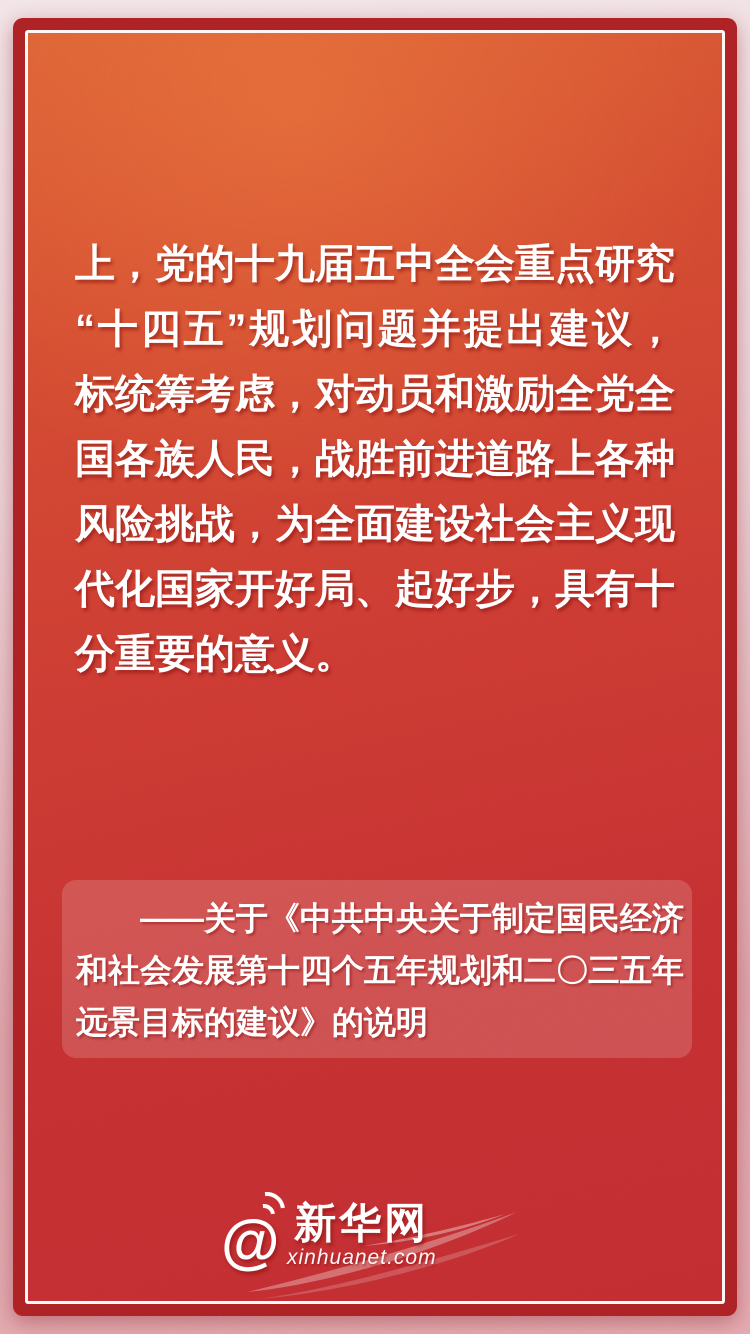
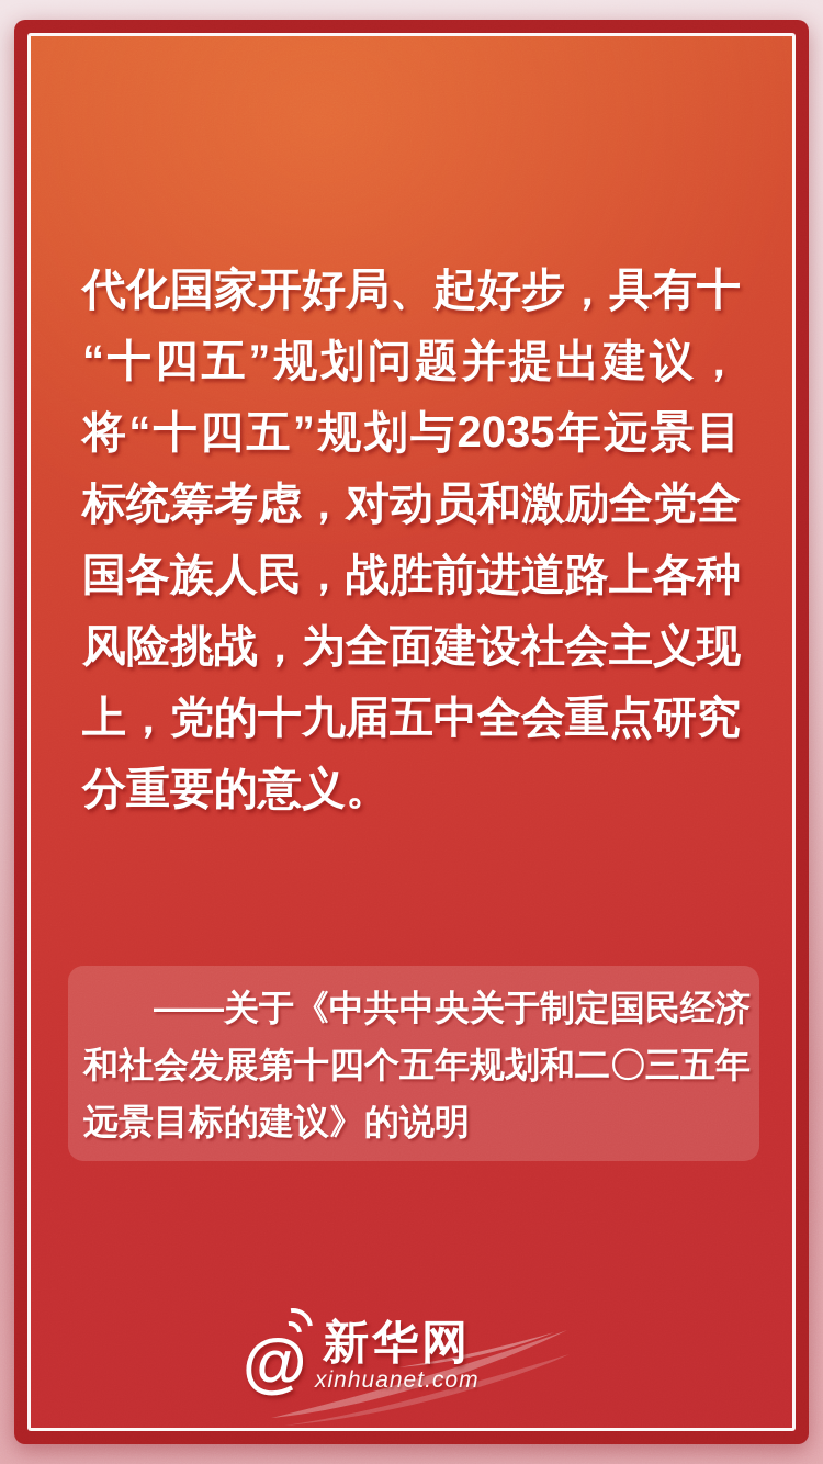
- 上，党的十九届五中全会重点研究
+ 代化国家开好局、起好步，具有十
  “十四五”规划问题并提出建议，
+ 将“十四五”规划与2035年远景目
  标统筹考虑，对动员和激励全党全
  国各族人民，战胜前进道路上各种
  风险挑战，为全面建设社会主义现
- 代化国家开好局、起好步，具有十
+ 上，党的十九届五中全会重点研究
  分重要的意义。
  ——关于《中共中央关于制定国民经济
  和社会发展第十四个五年规划和二〇三五年
  远景目标的建议》的说明
  @
  新华网
  xinhuanet.com
